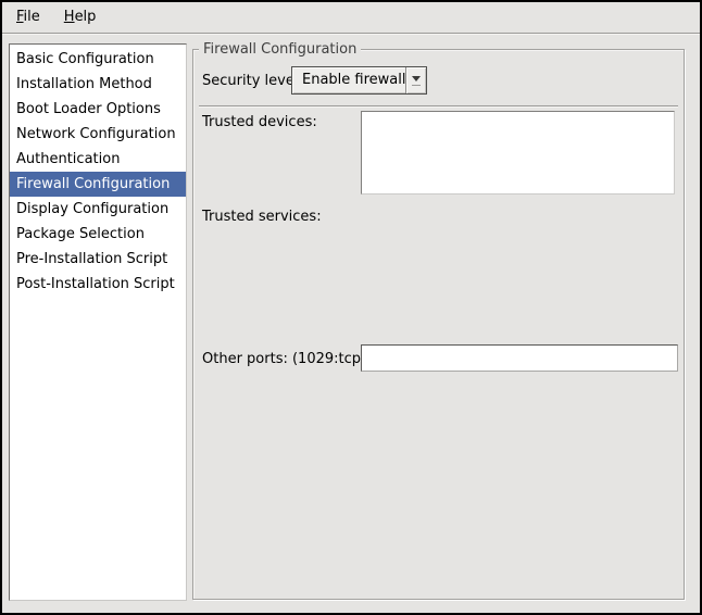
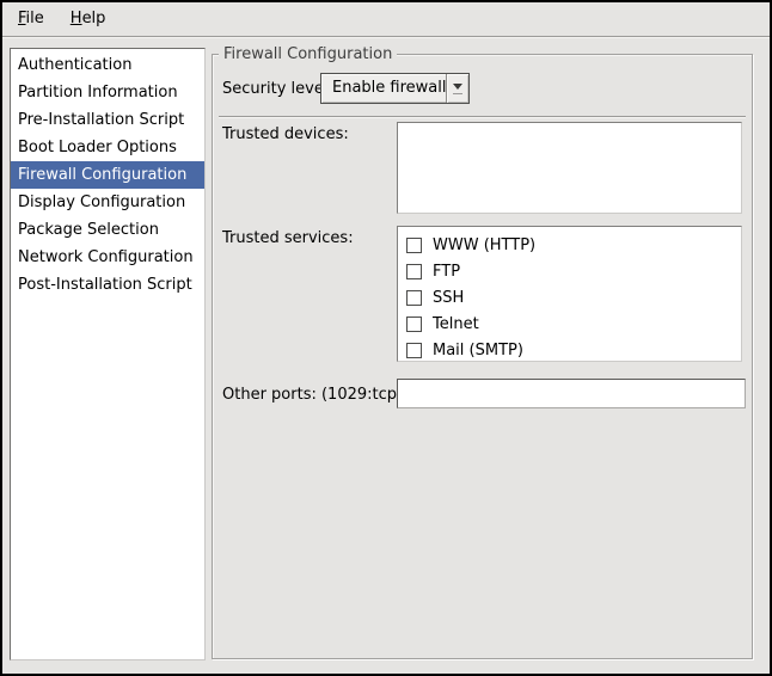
  File
  Help
- Basic Configuration
- Installation Method
- Boot Loader Options
+ Authentication
+ Partition Information
- Network Configuration
+ Pre-Installation Script
- Authentication
+ Boot Loader Options
  Firewall Configuration
  Display Configuration
  Package Selection
- Pre-Installation Script
+ Network Configuration
  Post-Installation Script
  Firewall Configuration
  Security leve
  Enable firewall
  Trusted devices:
  Trusted services:
+ WWW (HTTP)
+ FTP
+ SSH
+ Telnet
+ Mail (SMTP)
  Other ports: (1029:tcp
